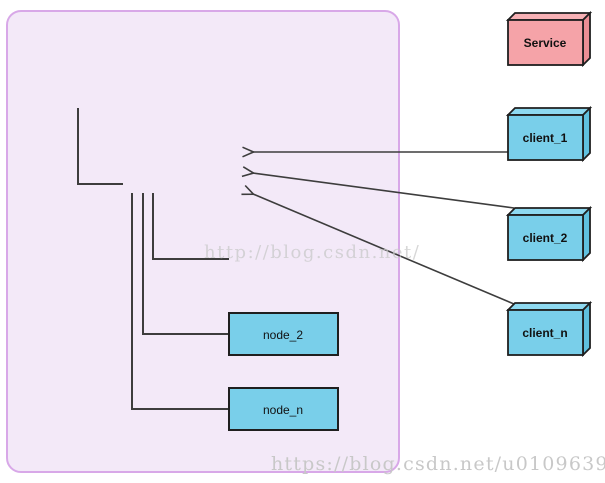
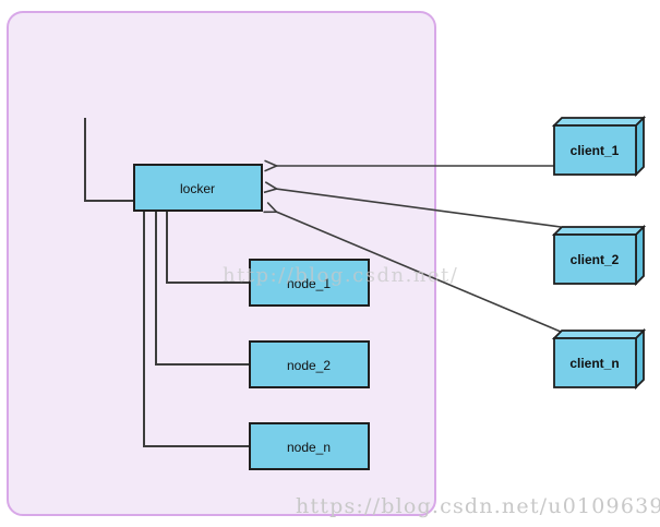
+ locker
+ node_1
  node_2
  node_n
- Service
  client_1
  client_2
  client_n
  http://blog.csdn.net/
  https://blog.csdn.net/u0109639
